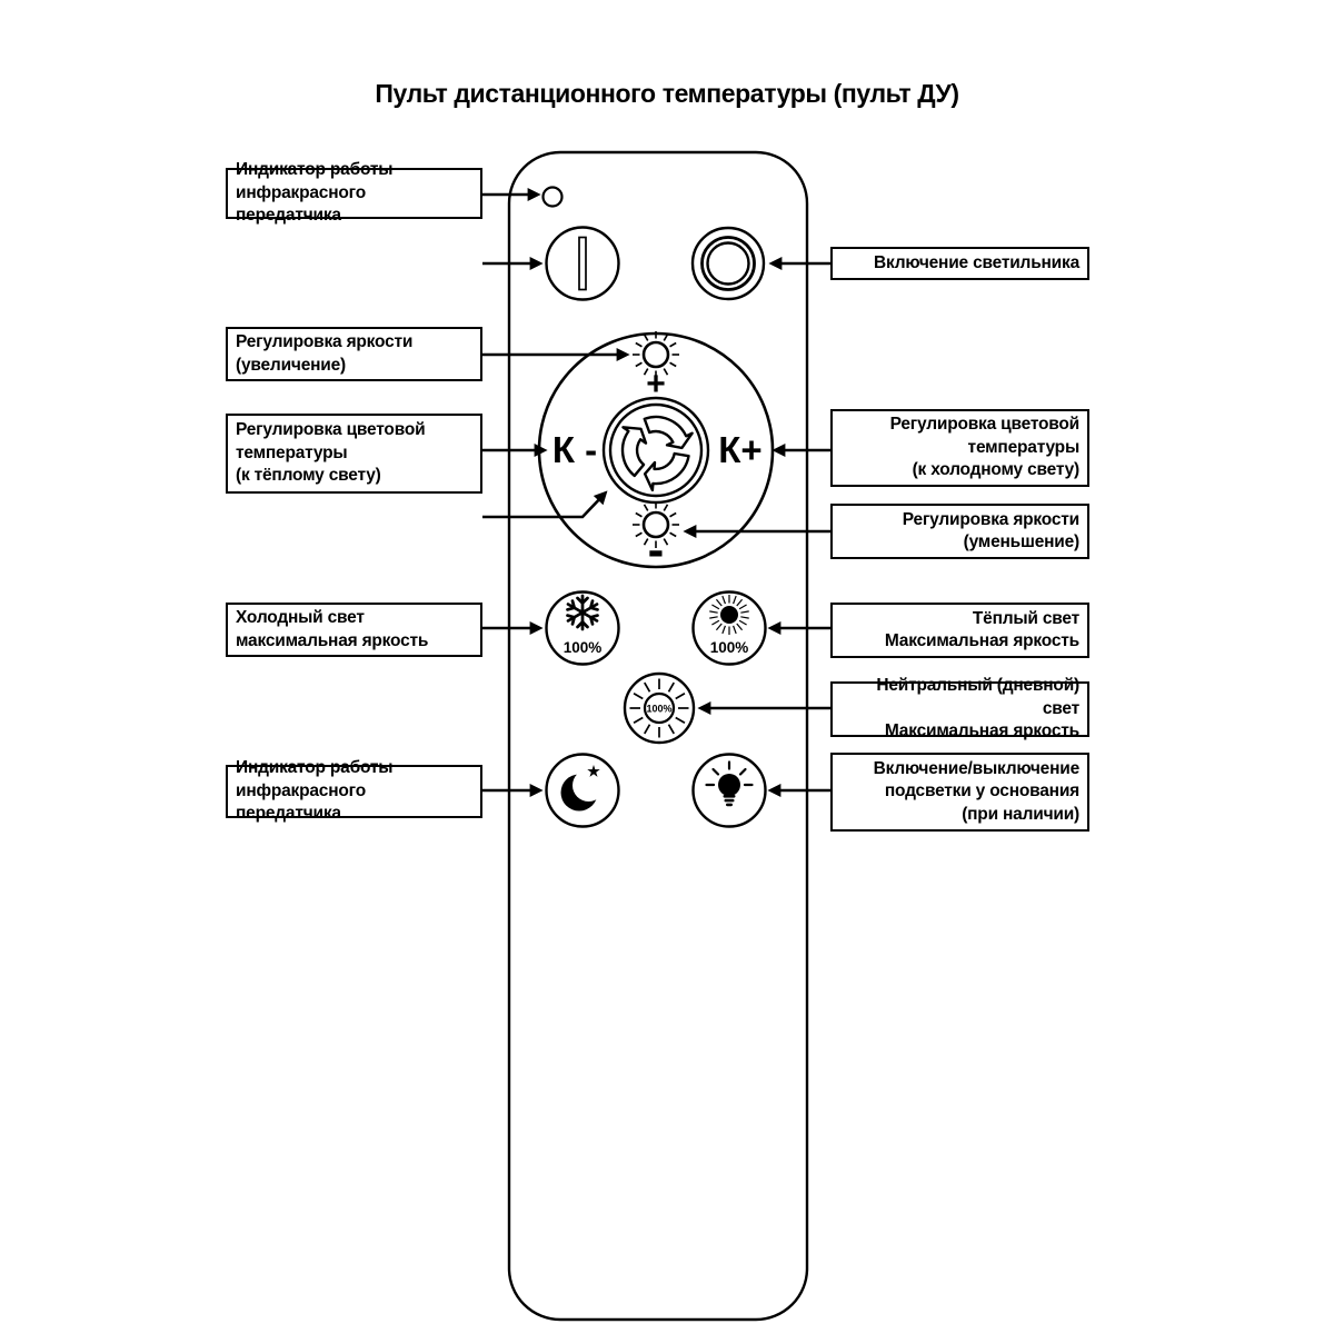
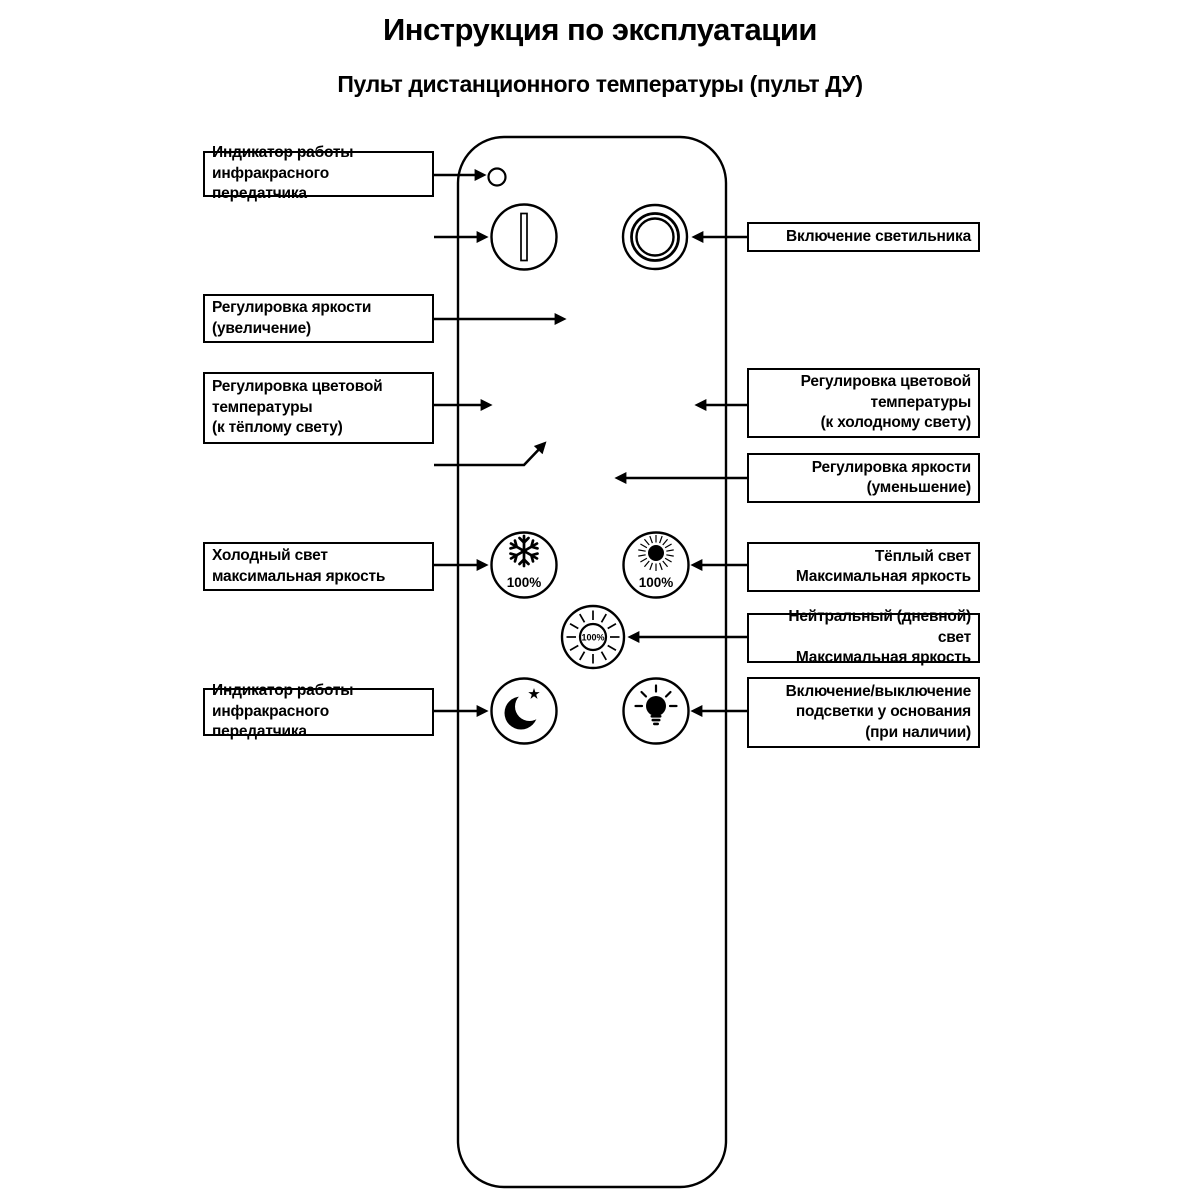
+ Инструкция по эксплуатации
  Пульт дистанционного температуры (пульт ДУ)
  Индикатор работы
  инфракрасного передатчика
  Регулировка яркости
  (увеличение)
  Регулировка цветовой
  температуры
  (к тёплому свету)
  Холодный свет
  максимальная яркость
  Индикатор работы
  инфракрасного передатчика
  Включение светильника
  Регулировка цветовой
  температуры
  (к холодному свету)
  Регулировка яркости
  (уменьшение)
  Тёплый свет
  Максимальная яркость
  Нейтральный (дневной) свет
  Максимальная яркость
  Включение/выключение
  подсветки у основания
  (при наличии)
- +
- К -
- К+
- -
  100%
  100%
  100%
